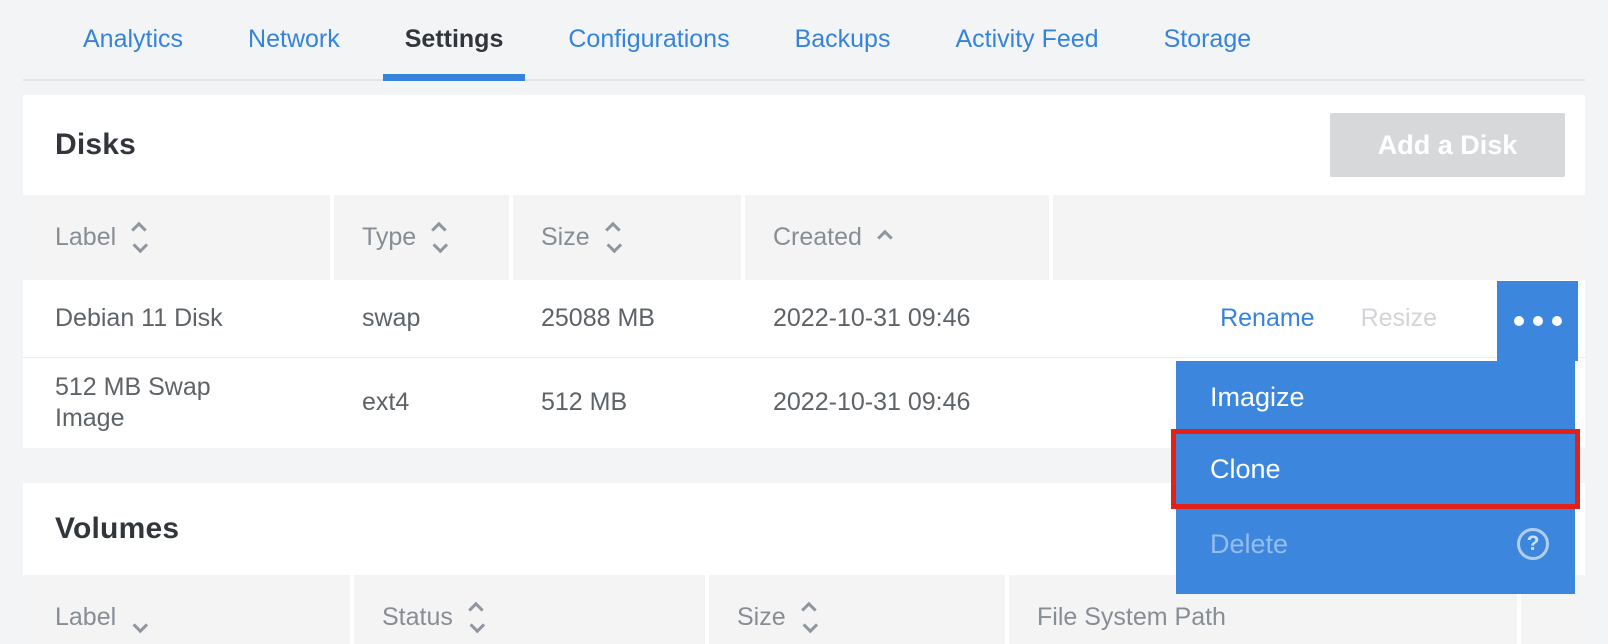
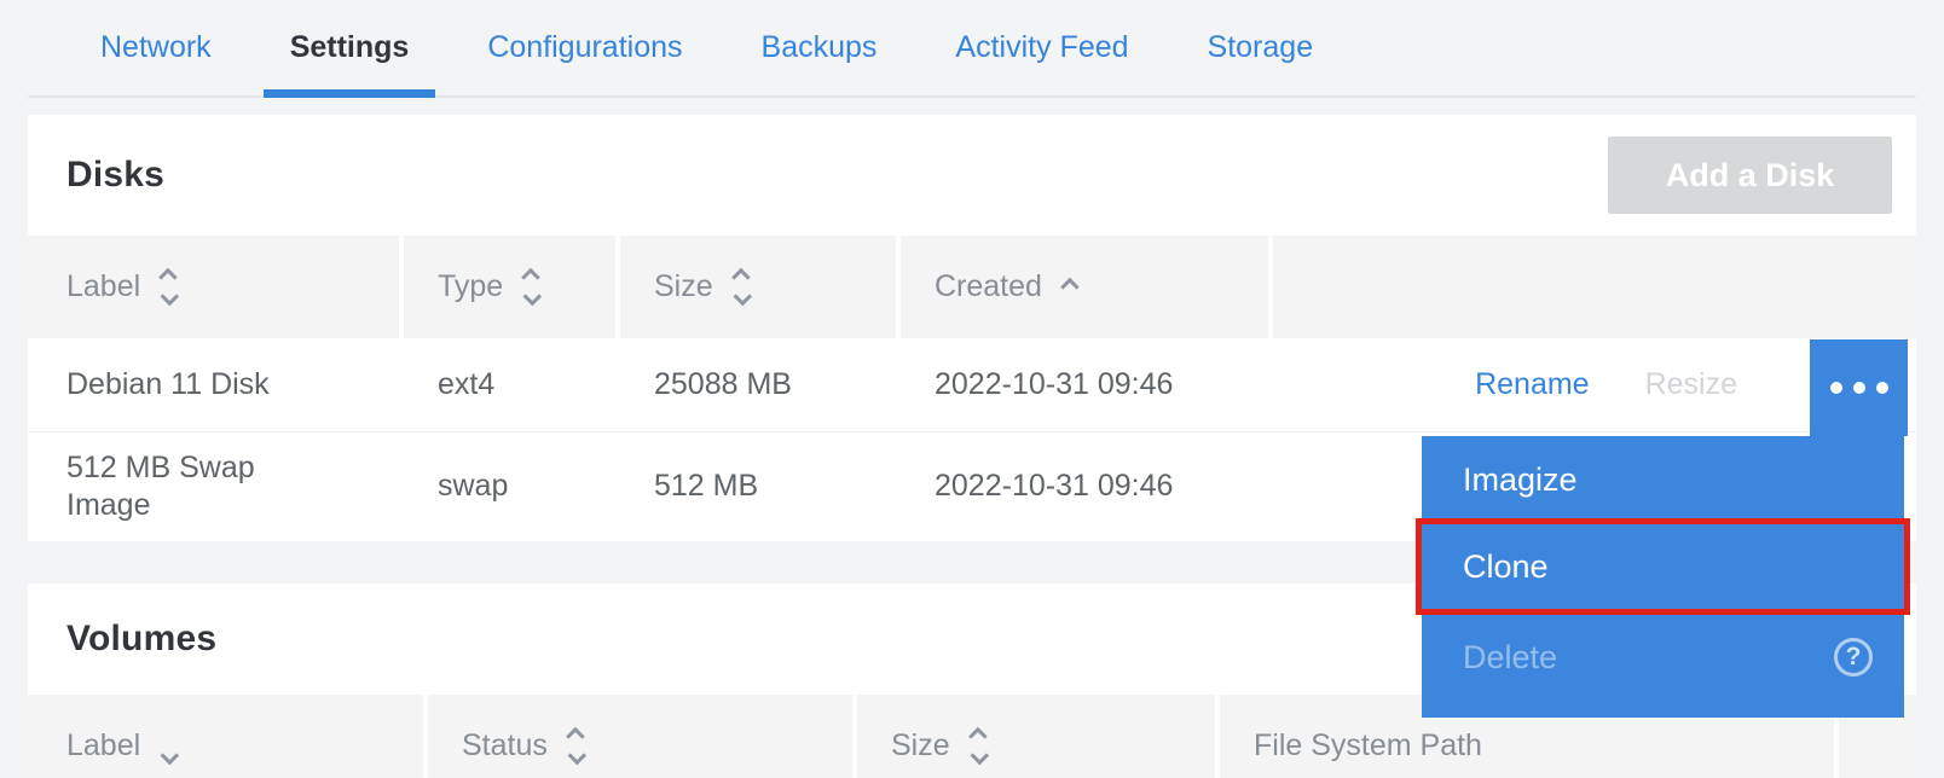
- Analytics
  Network
  Settings
  Configurations
  Backups
  Activity Feed
  Storage
  Disks
  Add a Disk
  Label
  Type
  Size
  Created
  Debian 11 Disk
- swap
+ ext4
  25088 MB
  2022-10-31 09:46
  Rename
  Resize
  512 MB Swap Image
- ext4
+ swap
  512 MB
  2022-10-31 09:46
  Volumes
  Label
  Status
  Size
  File System Path
  Imagize
  Clone
  Delete
  ?
